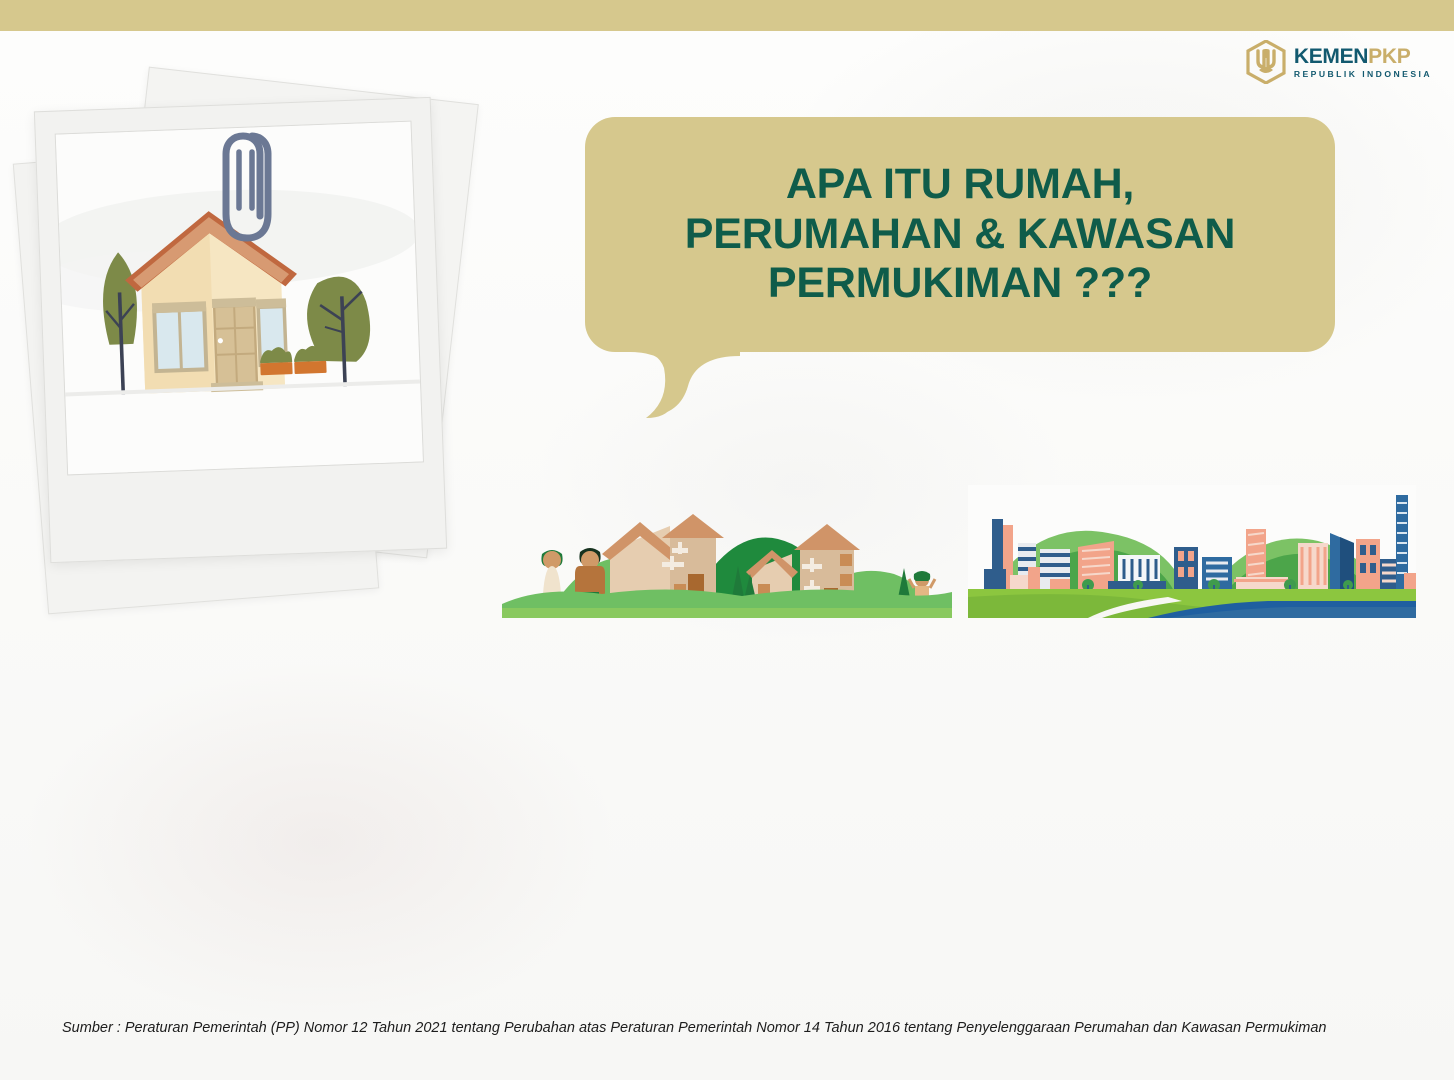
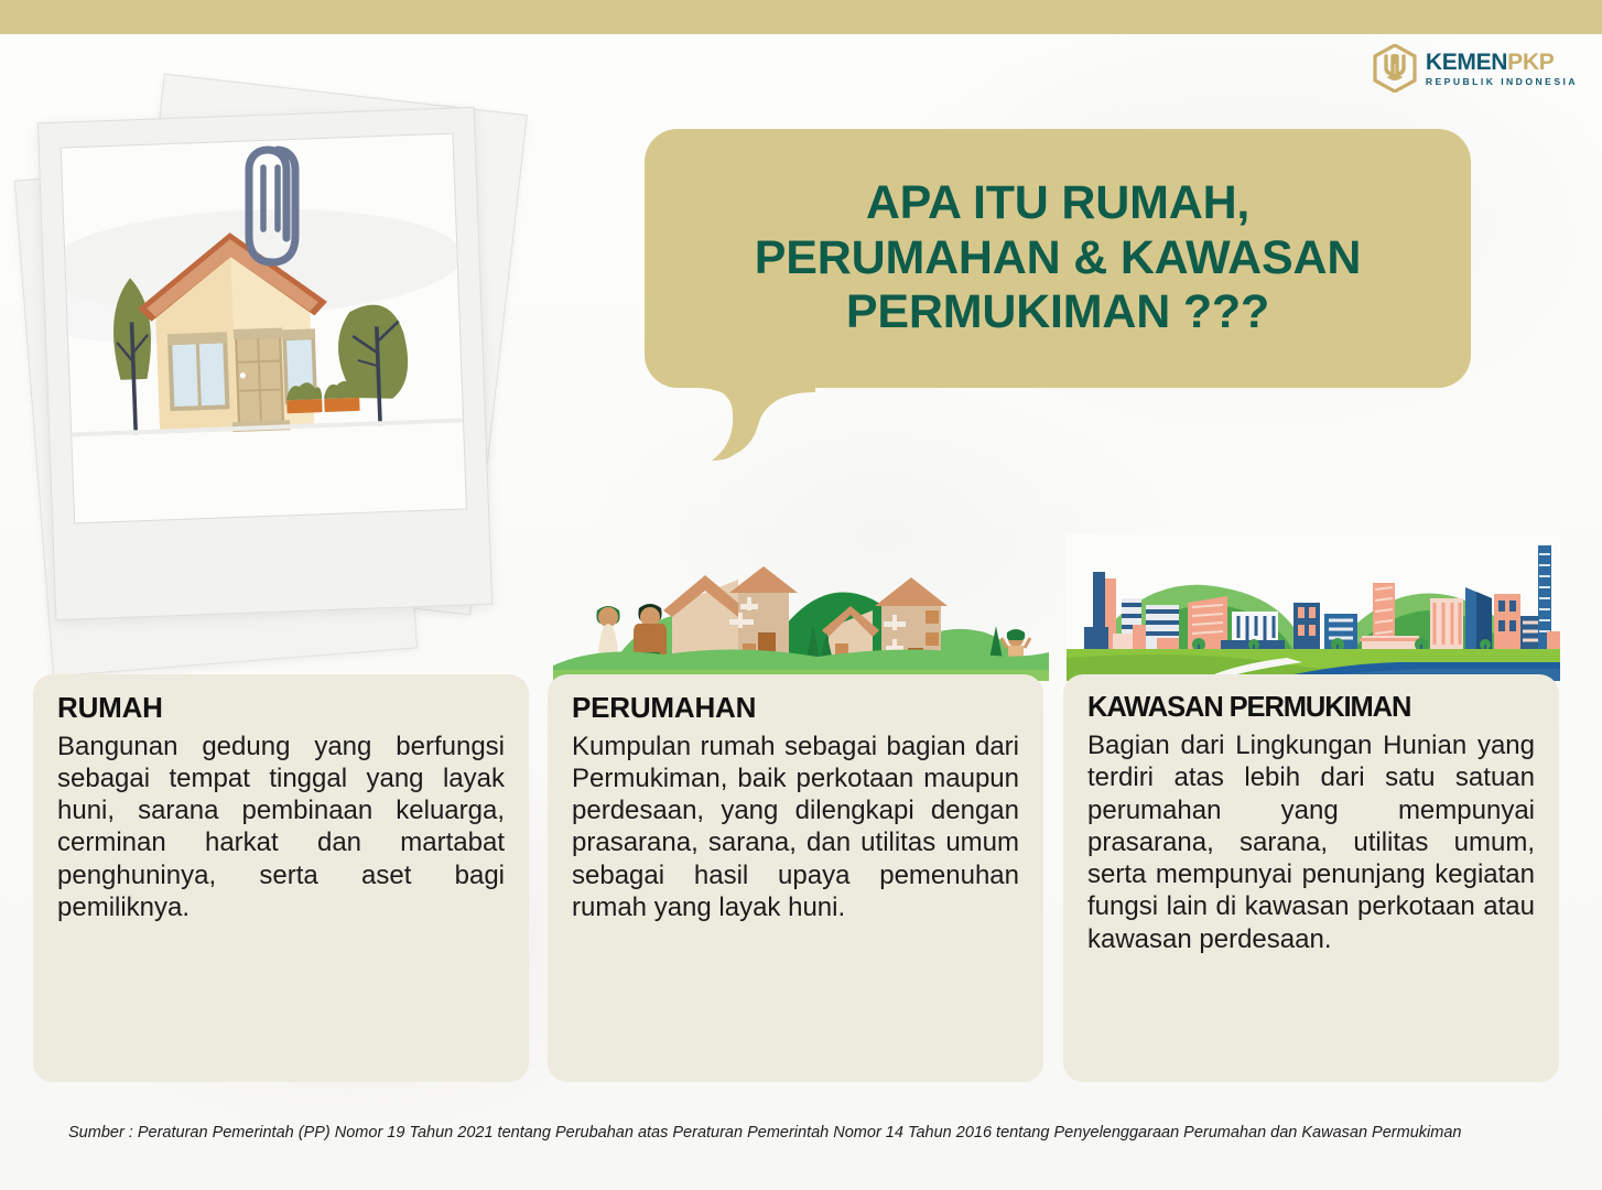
  KEMENPKP
  REPUBLIK INDONESIA
  APA ITU RUMAH,
  PERUMAHAN & KAWASAN
  PERMUKIMAN ???
+ RUMAH
+ Bangunan gedung yang berfungsi sebagai tempat tinggal yang layak huni, sarana pembinaan keluarga, cerminan harkat dan martabat penghuninya, serta aset bagi pemiliknya.
+ PERUMAHAN
+ Kumpulan rumah sebagai bagian dari Permukiman, baik perkotaan maupun perdesaan, yang dilengkapi dengan prasarana, sarana, dan utilitas umum sebagai hasil upaya pemenuhan rumah yang layak huni.
+ KAWASAN PERMUKIMAN
+ Bagian dari Lingkungan Hunian yang terdiri atas lebih dari satu satuan perumahan yang mempunyai prasarana, sarana, utilitas umum, serta mempunyai penunjang kegiatan fungsi lain di kawasan perkotaan atau kawasan perdesaan.
- Sumber : Peraturan Pemerintah (PP) Nomor 12 Tahun 2021 tentang Perubahan atas Peraturan Pemerintah Nomor 14 Tahun 2016 tentang Penyelenggaraan Perumahan dan Kawasan Permukiman
+ Sumber : Peraturan Pemerintah (PP) Nomor 19 Tahun 2021 tentang Perubahan atas Peraturan Pemerintah Nomor 14 Tahun 2016 tentang Penyelenggaraan Perumahan dan Kawasan Permukiman
